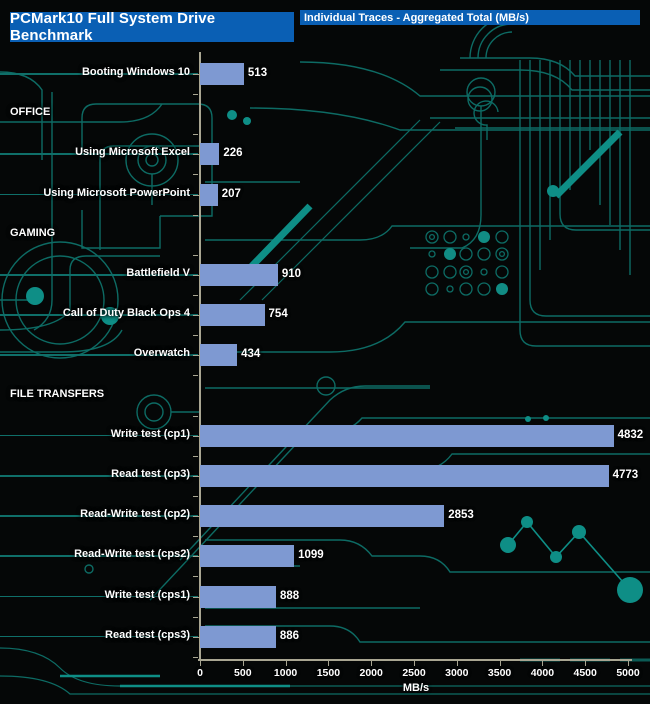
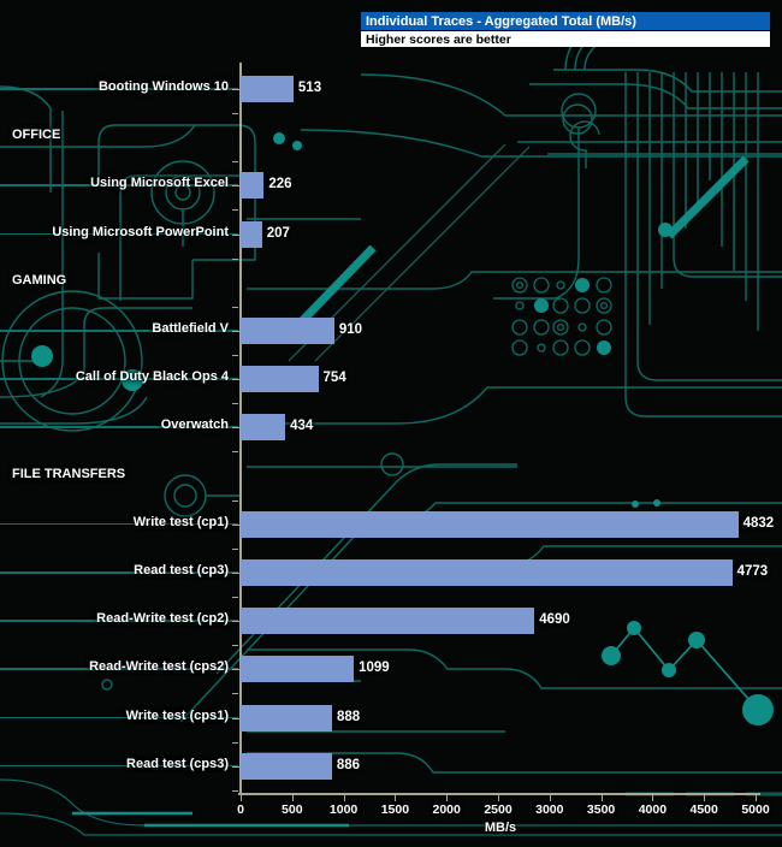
- PCMark10 Full System Drive Benchmark
  Individual Traces - Aggregated Total (MB/s)
+ Higher scores are better
  Booting Windows 10
  513
  OFFICE
  Using Microsoft Excel
  226
  Using Microsoft PowerPoint
  207
  GAMING
  Battlefield V
  910
  Call of Duty Black Ops 4
  754
  Overwatch
  434
  FILE TRANSFERS
  Write test (cp1)
  4832
  Read test (cp3)
  4773
  Read-Write test (cp2)
- 2853
+ 4690
  Read-Write test (cps2)
  1099
  Write test (cps1)
  888
  Read test (cps3)
  886
  0
  500
  1000
  1500
  2000
  2500
  3000
  3500
  4000
  4500
  5000
  MB/s
